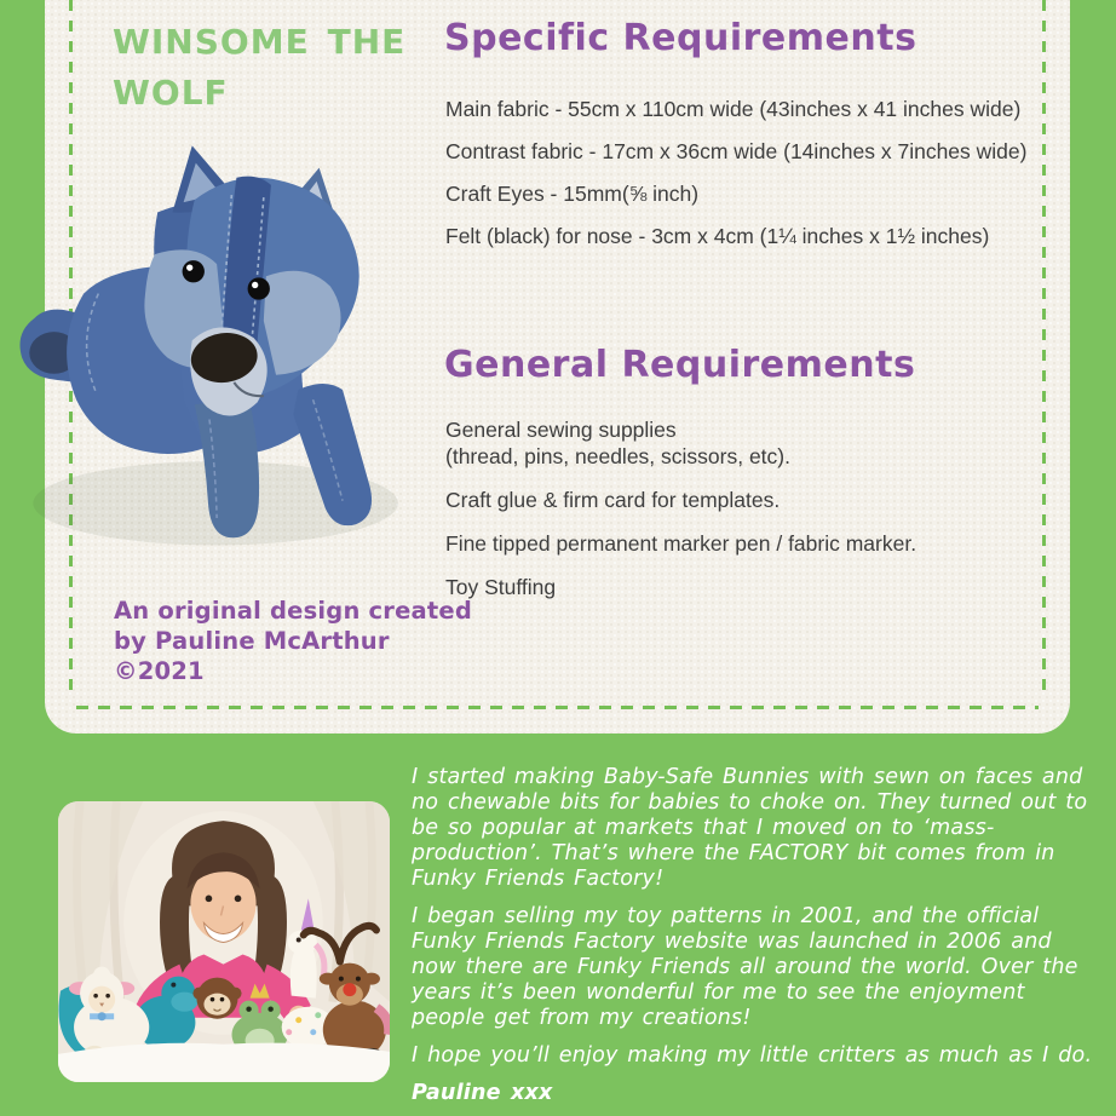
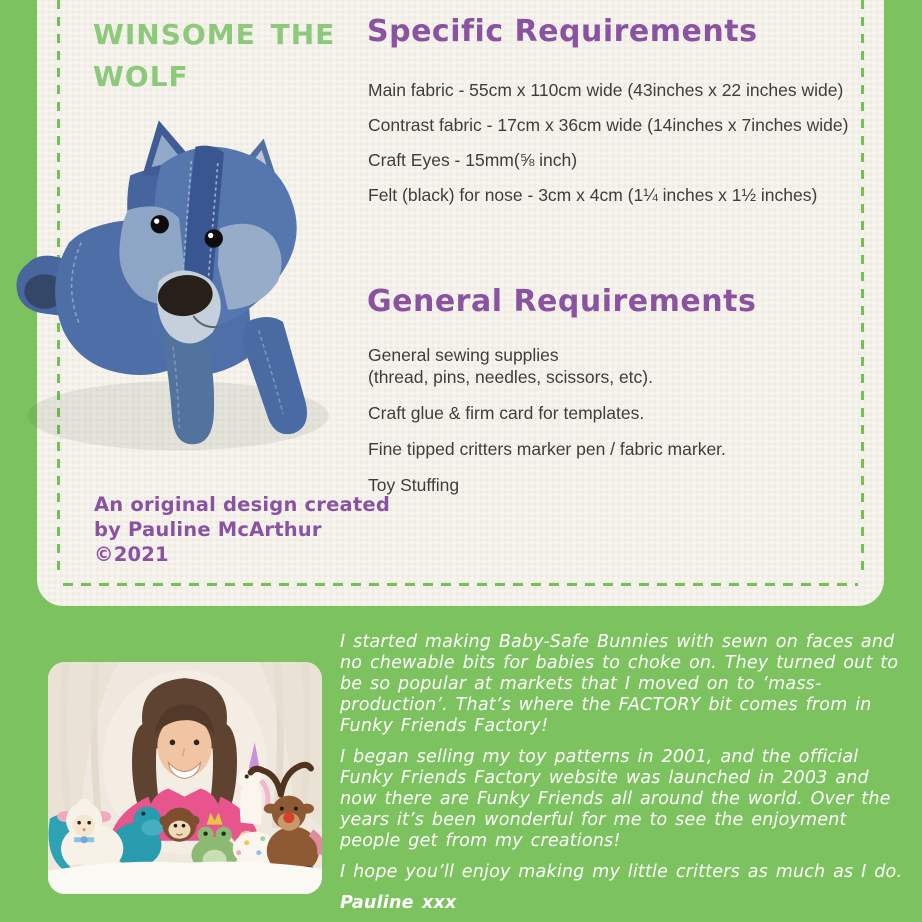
  winsome the wolf
  Specific Requirements
- Main fabric - 55cm x 110cm wide (43inches x 41 inches wide)
+ Main fabric - 55cm x 110cm wide (43inches x 22 inches wide)
  Contrast fabric - 17cm x 36cm wide (14inches x 7inches wide)
  Craft Eyes - 15mm(⅝ inch)
  Felt (black) for nose - 3cm x 4cm (1¼ inches x 1½ inches)
  General Requirements
  General sewing supplies
  (thread, pins, needles, scissors, etc).
  Craft glue & firm card for templates.
- Fine tipped permanent marker pen / fabric marker.
+ Fine tipped critters marker pen / fabric marker.
  Toy Stuffing
  An original design created
  by Pauline McArthur
  ©2021
  I started making Baby-Safe Bunnies with sewn on faces and no chewable bits for babies to choke on. They turned out to be so popular at markets that I moved on to ‘mass-production’. That’s where the FACTORY bit comes from in Funky Friends Factory!
- I began selling my toy patterns in 2001, and the official Funky Friends Factory website was launched in 2006 and now there are Funky Friends all around the world. Over the years it’s been wonderful for me to see the enjoyment people get from my creations!
+ I began selling my toy patterns in 2001, and the official Funky Friends Factory website was launched in 2003 and now there are Funky Friends all around the world. Over the years it’s been wonderful for me to see the enjoyment people get from my creations!
  I hope you’ll enjoy making my little critters as much as I do.
  Pauline xxx
